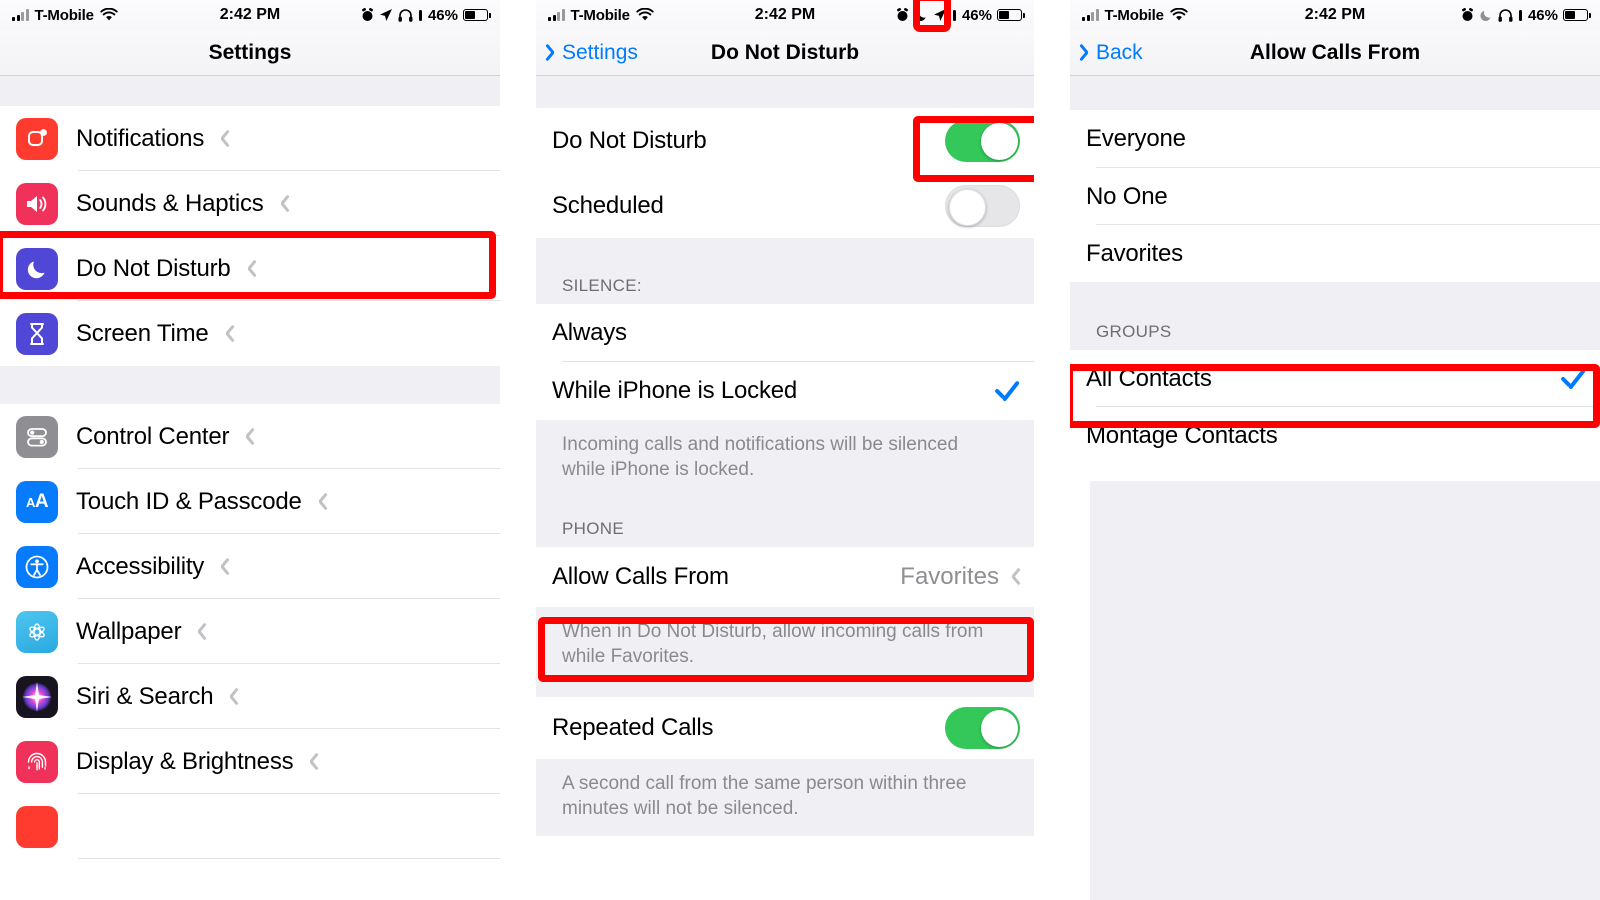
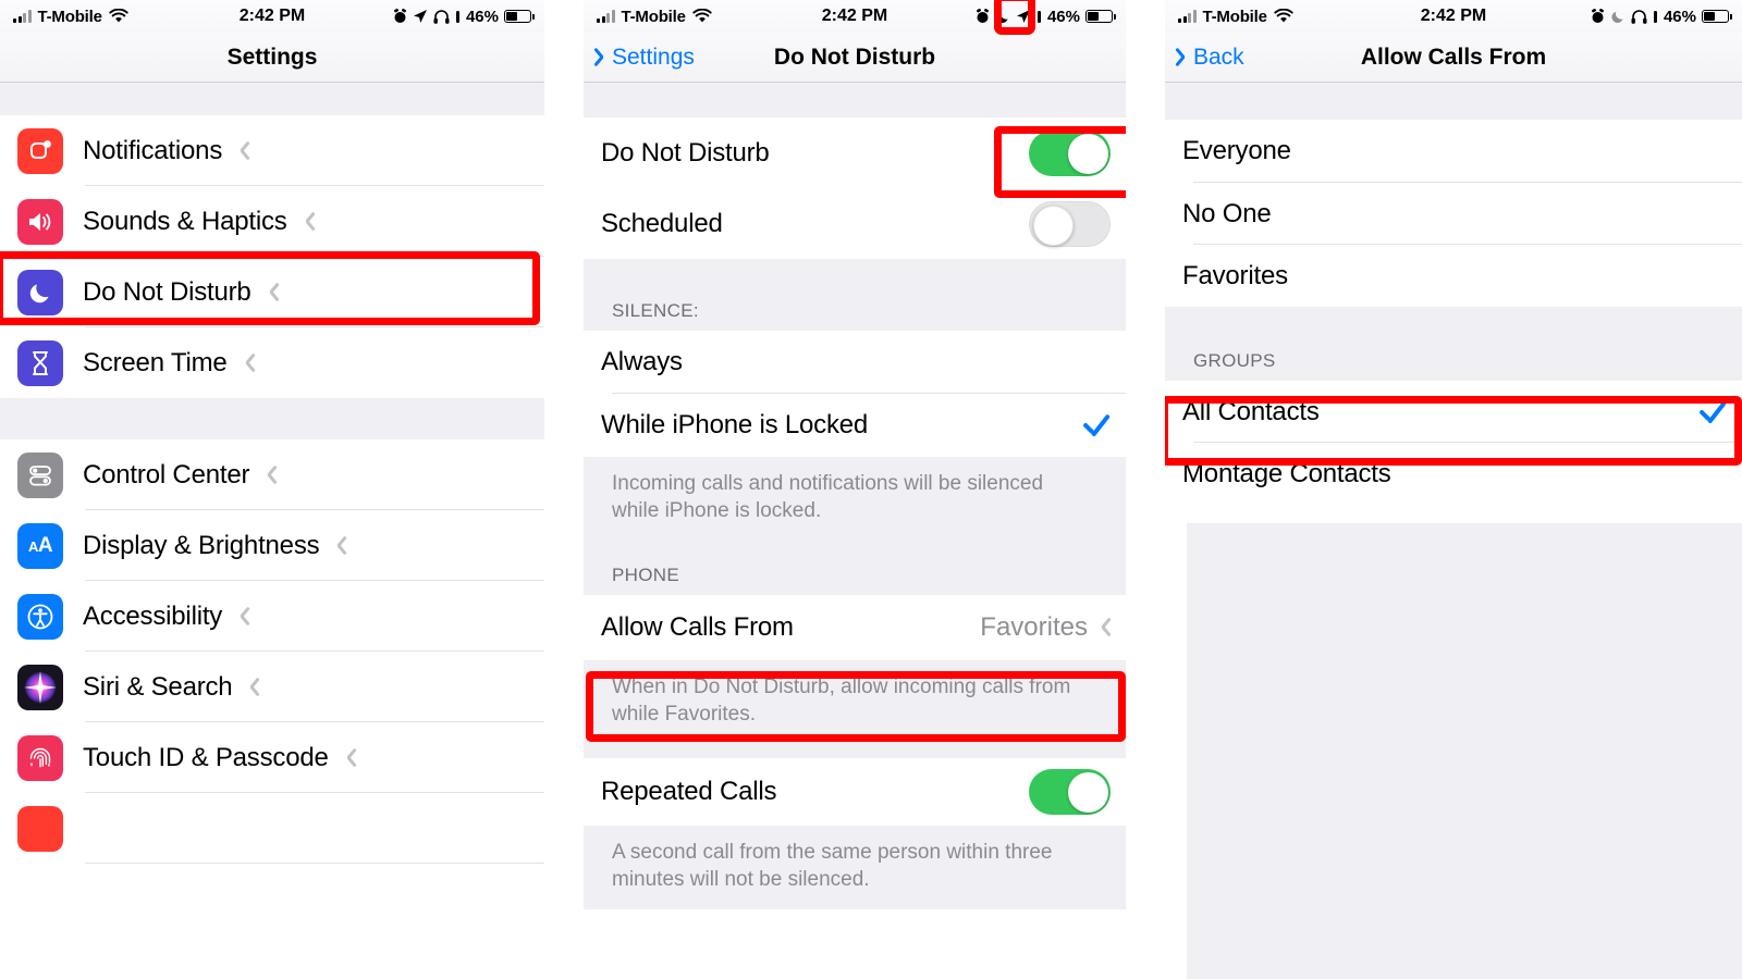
  T-Mobile
  2:42 PM
  46%
  Settings
  Notifications
  Sounds & Haptics
  Do Not Disturb
  Screen Time
  Control Center
  AA
- Touch ID & Passcode
+ Display & Brightness
  Accessibility
- Wallpaper
  Siri & Search
- Display & Brightness
+ Touch ID & Passcode
  T-Mobile
  2:42 PM
  46%
  Settings
  Do Not Disturb
  Do Not Disturb
  Scheduled
  SILENCE:
  Always
  While iPhone is Locked
  Incoming calls and notifications will be silenced while iPhone is locked.
  PHONE
  Allow Calls From
  Favorites
  When in Do Not Disturb, allow incoming calls from while Favorites.
  Repeated Calls
  A second call from the same person within three minutes will not be silenced.
  T-Mobile
  2:42 PM
  46%
  Back
  Allow Calls From
  Everyone
  No One
  Favorites
  GROUPS
  All Contacts
  Montage Contacts
